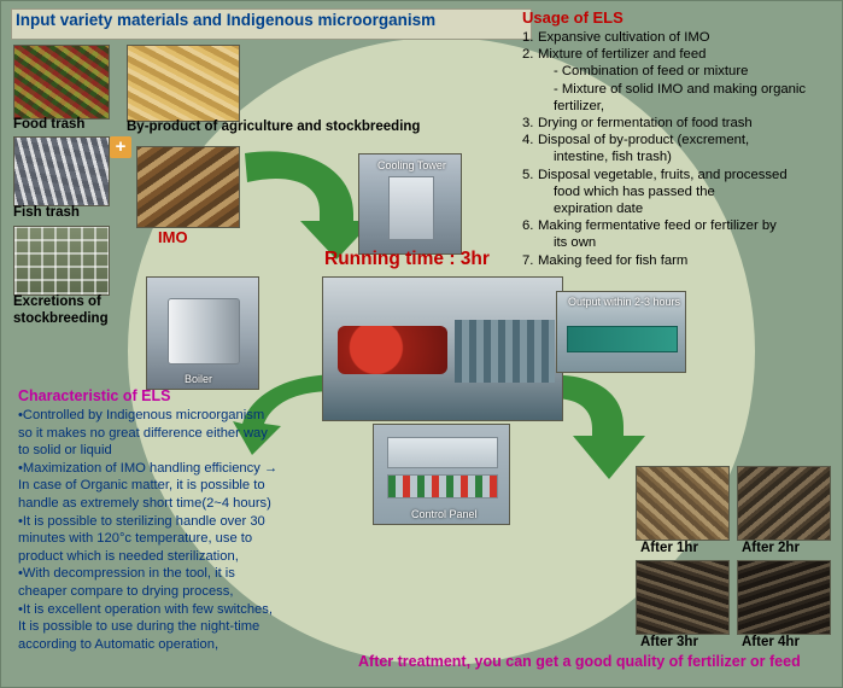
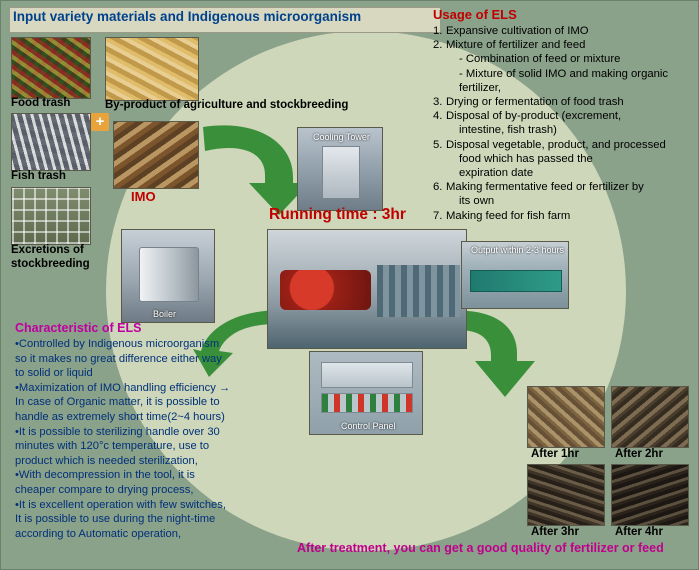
  Input variety materials and Indigenous microorganism
  Food trash
  Fish trash
  Excretions of
  stockbreeding
  By-product of agriculture and stockbreeding
  +
  IMO
  Cooling Tower
  Boiler
  Control Panel
  Output within 2-3 hours
  Running time : 3hr
  Usage of ELS
  1.
  Expansive cultivation of IMO
  2.
  Mixture of fertilizer and feed
  - Combination of feed or mixture
  - Mixture of solid IMO and making organic
  fertilizer,
  3.
  Drying or fermentation of food trash
  4.
  Disposal of by-product (excrement,
  intestine, fish trash)
  5.
- Disposal vegetable, fruits, and processed
+ Disposal vegetable, product, and processed
  food which has passed the
  expiration date
  6.
  Making fermentative feed or fertilizer by
  its own
  7.
  Making feed for fish farm
  Characteristic of ELS
  •Controlled by Indigenous microorganism
  so it makes no great difference either way
  to solid or liquid
  •Maximization of IMO handling efficiency →
  In case of Organic matter, it is possible to
  handle as extremely short time(2~4 hours)
  •It is possible to sterilizing handle over 30
  minutes with 120°c temperature, use to
  product which is needed sterilization,
  •With decompression in the tool, it is
  cheaper compare to drying process,
  •It is excellent operation with few switches,
  It is possible to use during the night-time
  according to Automatic operation,
  After 1hr
  After 2hr
  After 3hr
  After 4hr
  After treatment, you can get a good quality of fertilizer or feed
